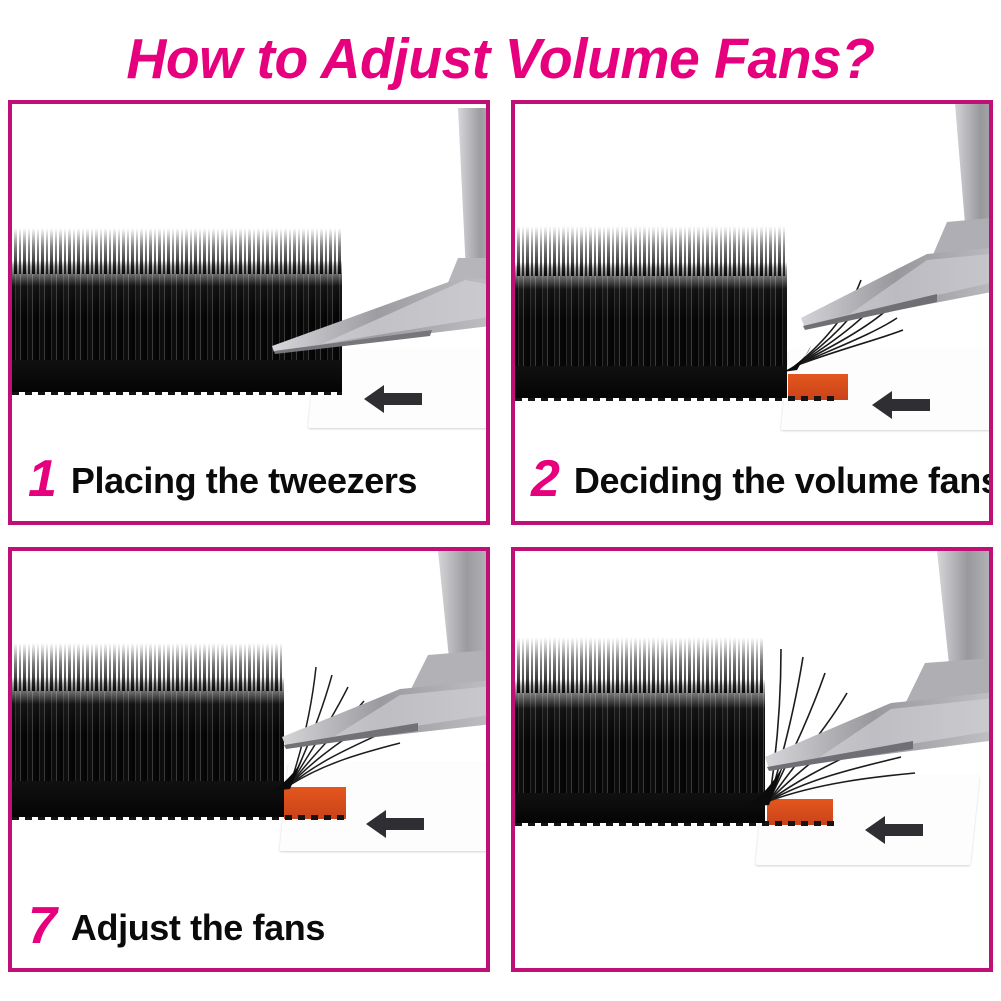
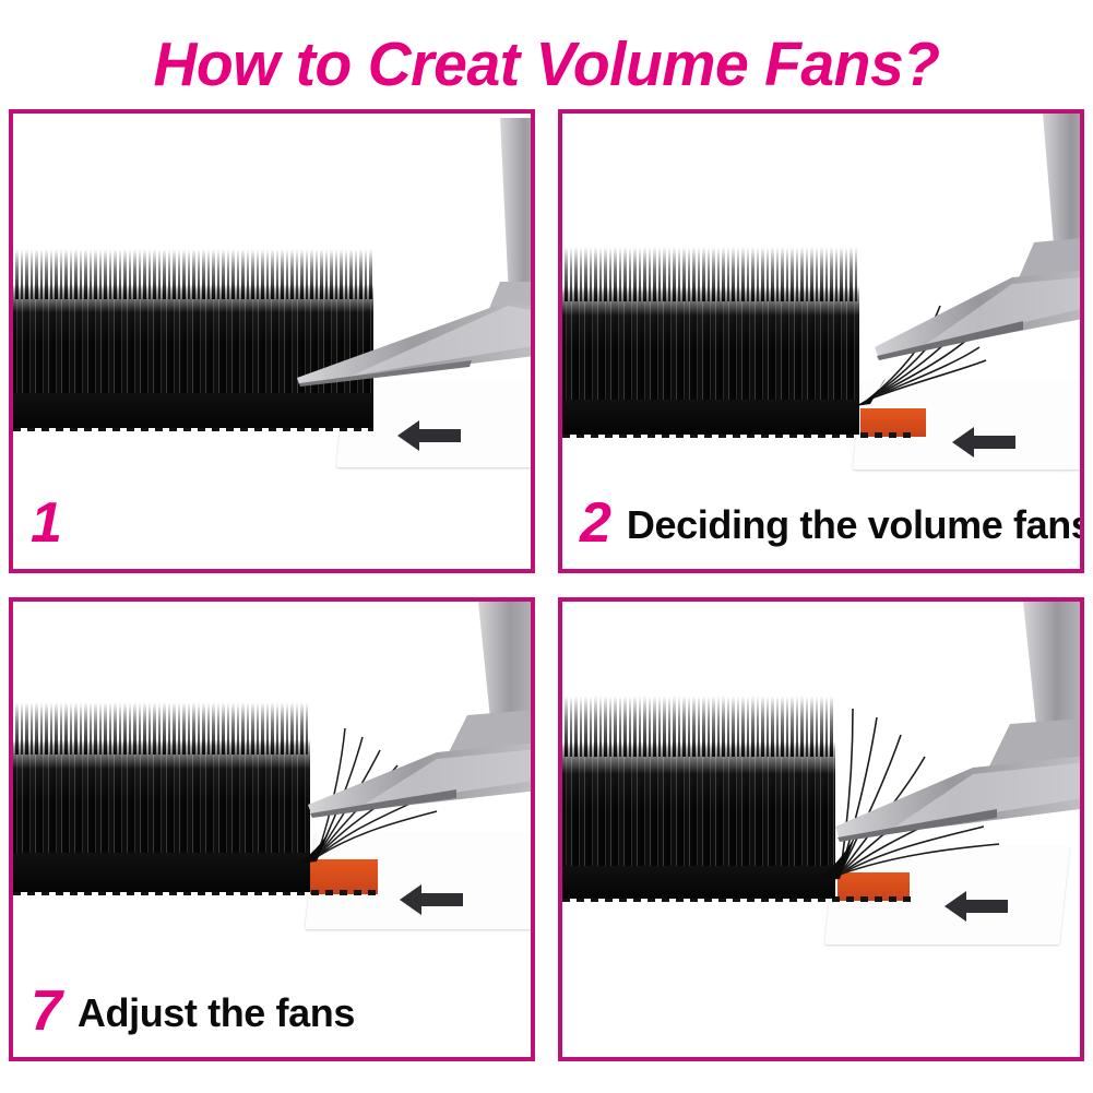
- How to Adjust Volume Fans?
+ How to Creat Volume Fans?
  1
- Placing the tweezers
  2
  Deciding the volume fan
  7
  Adjust the fans
